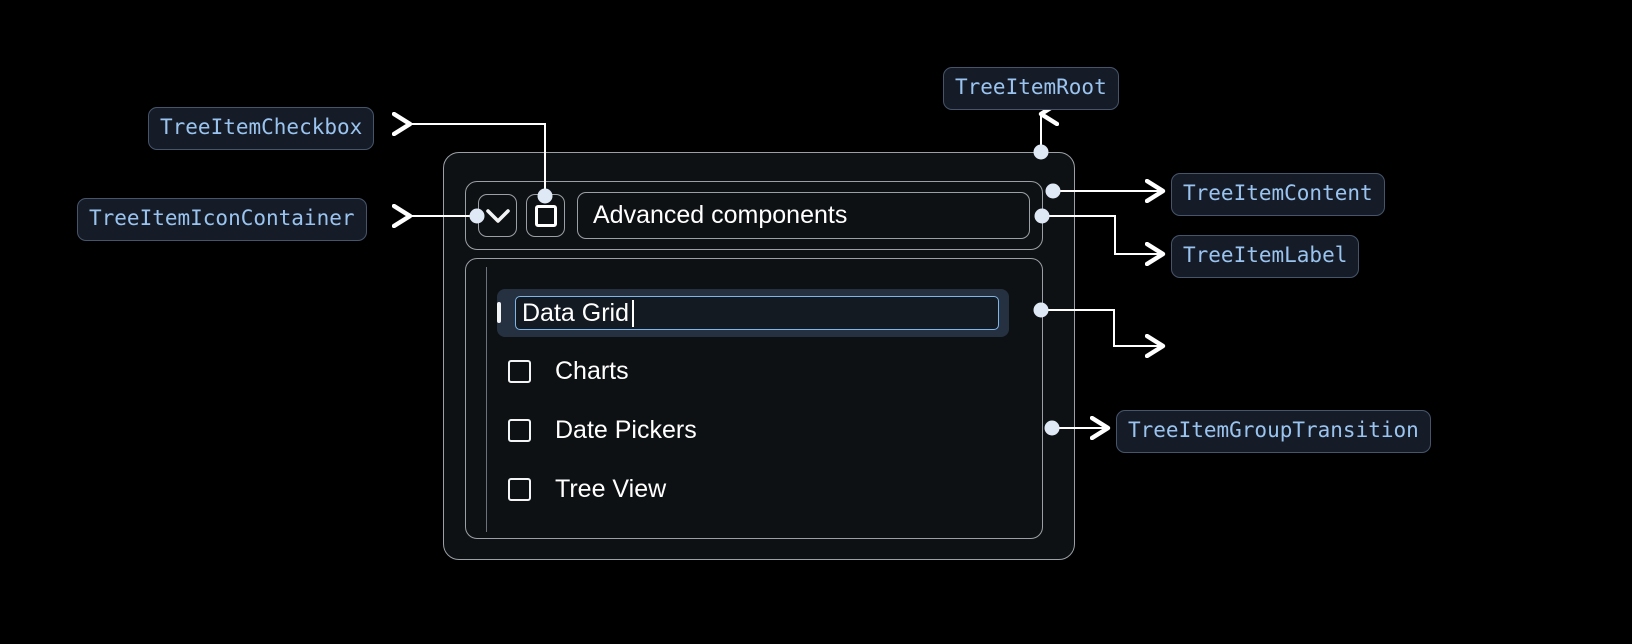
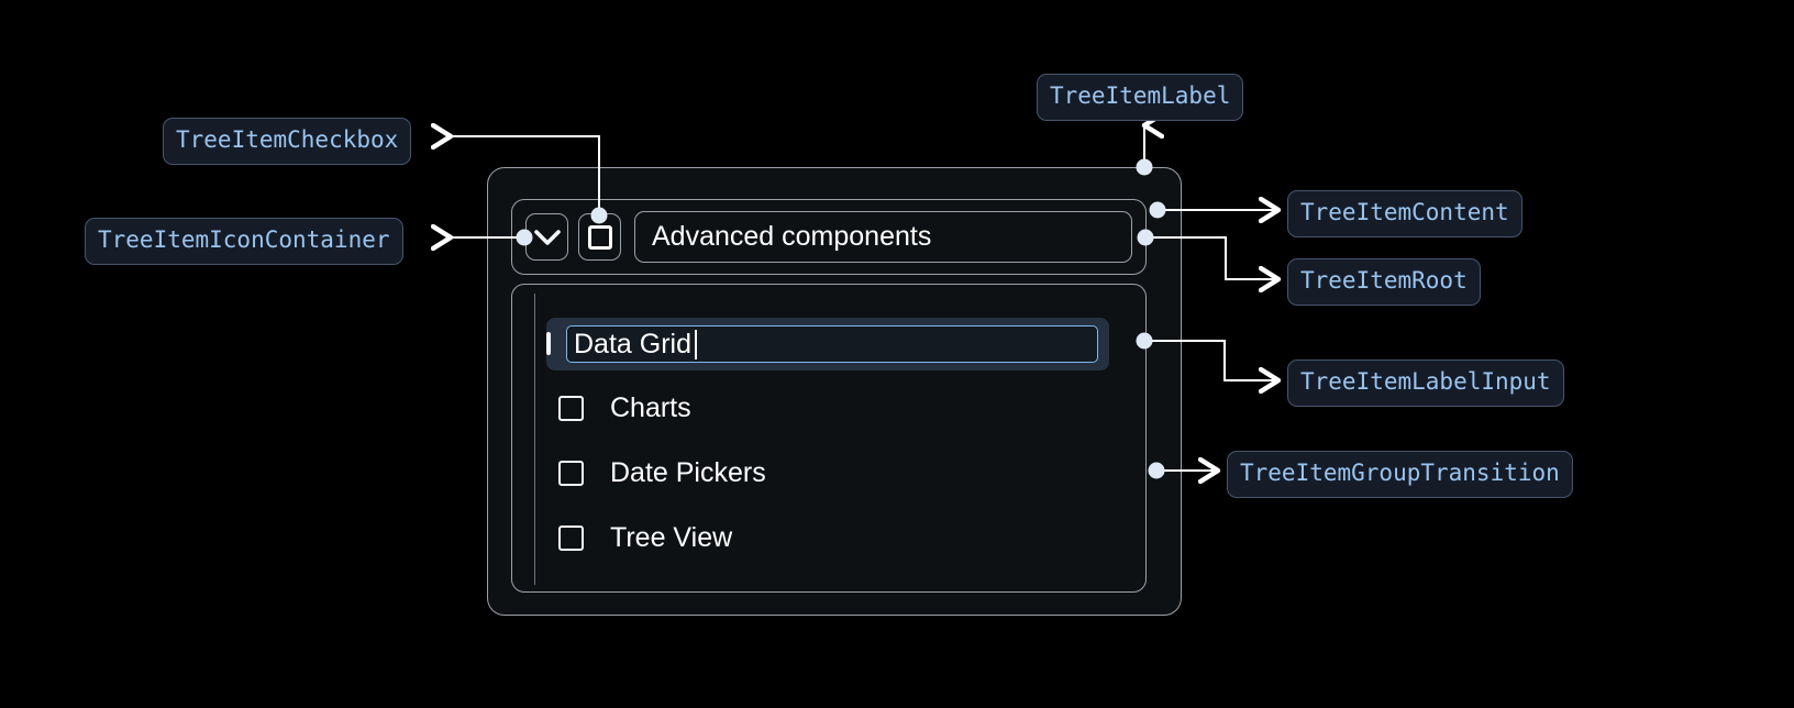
  Advanced components
  Data Grid
  Charts
  Date Pickers
  Tree View
  TreeItemCheckbox
  TreeItemIconContainer
- TreeItemRoot
+ TreeItemLabel
  TreeItemContent
- TreeItemLabel
+ TreeItemRoot
+ TreeItemLabelInput
  TreeItemGroupTransition
